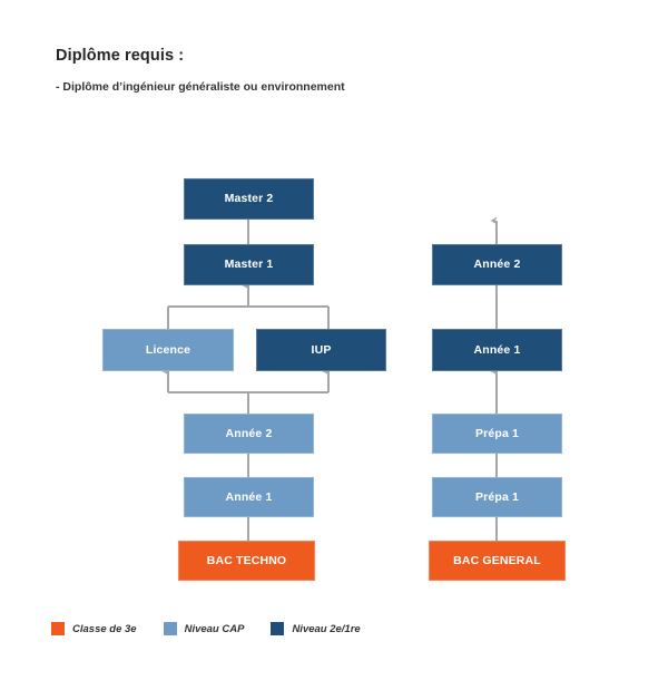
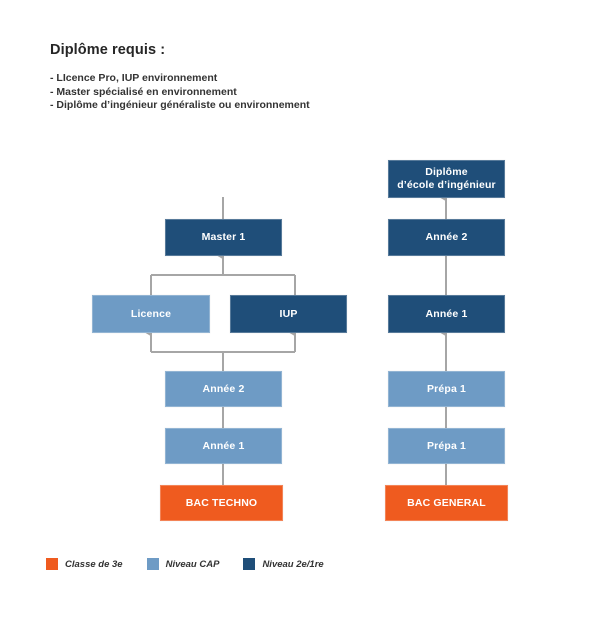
  Diplôme requis :
+ - LIcence Pro, IUP environnement
+ - Master spécialisé en environnement
  - Diplôme d’ingénieur généraliste ou environnement
- Master 2
  Master 1
  Licence
  IUP
  Année 2
  Année 1
  BAC TECHNO
+ Diplôme
+ d’école d’ingénieur
  Année 2
  Année 1
  Prépa 1
  Prépa 1
  BAC GENERAL
  Classe de 3e
  Niveau CAP
  Niveau 2e/1re
